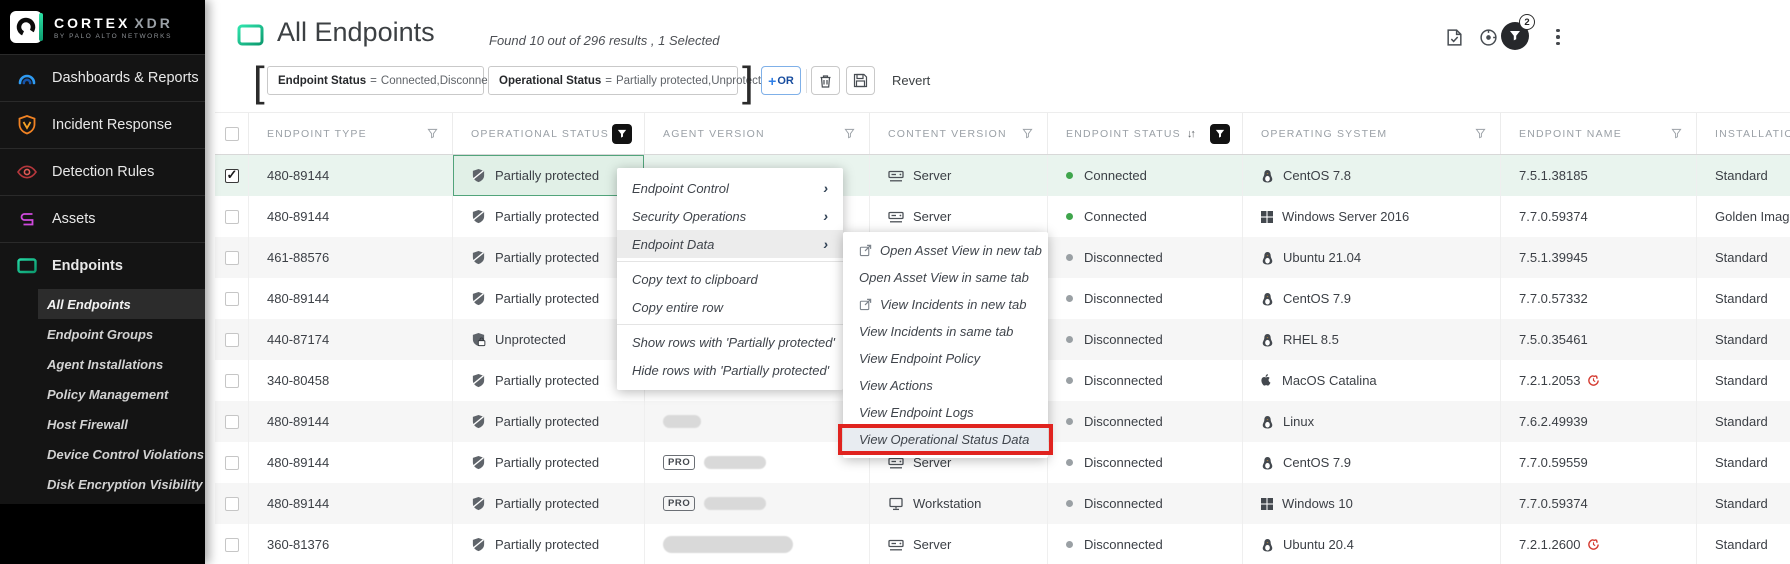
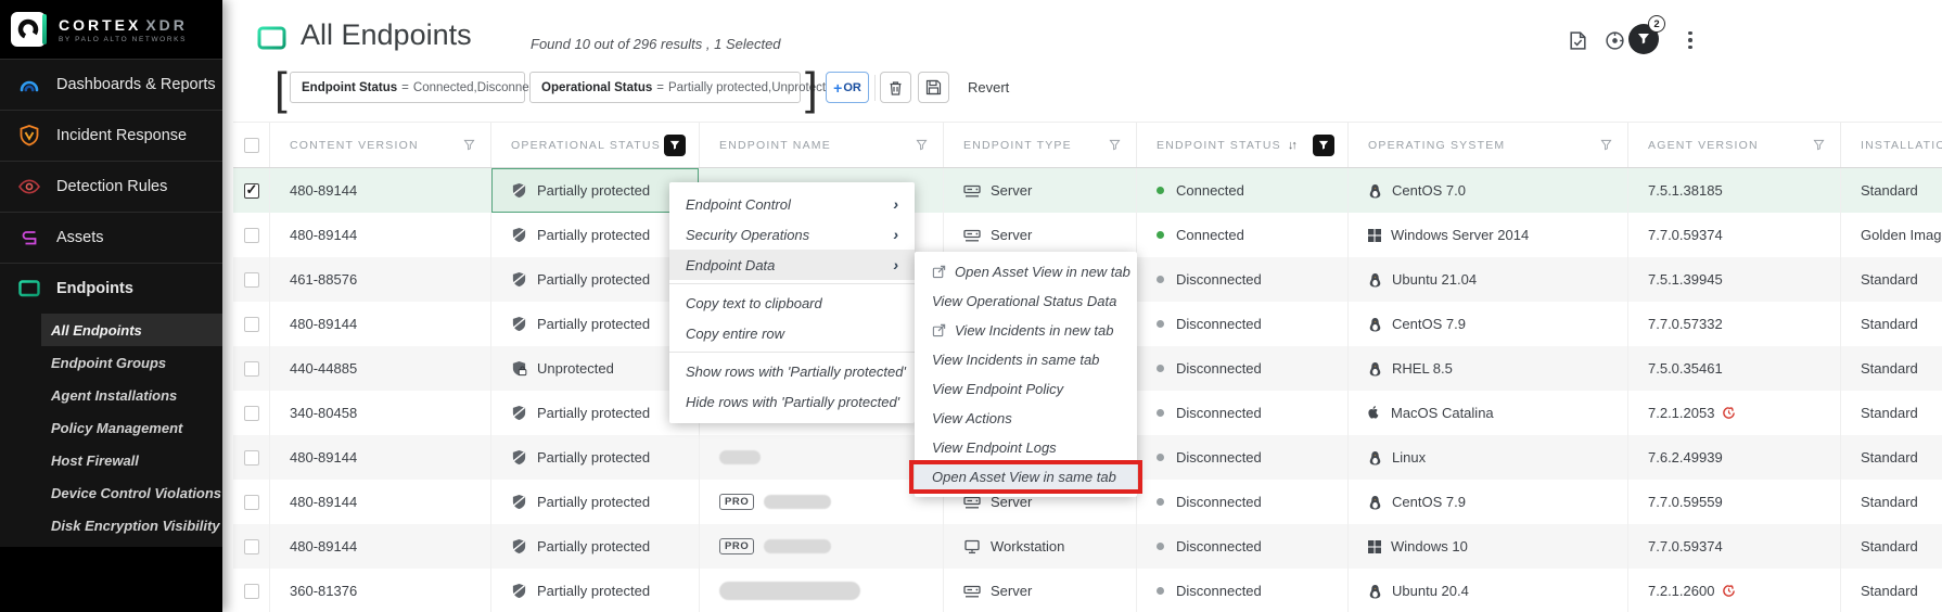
  CORTEX XDR
  Dashboards & Reports
  Incident Response
  Detection Rules
  Assets
  Endpoints
  All Endpoints
  Endpoint Groups
  Agent Installations
  Policy Management
  Host Firewall
  Device Control Violations
  Disk Encryption Visibility
  All Endpoints
  Found 10 out of 296 results , 1 Selected
  2
  [
  Endpoint Status
  =
  Connected,Disconne
  Operational Status
  =
  Partially protected,Unprotect
  ]
  +
  OR
  Revert
- ENDPOINT TYPE
+ CONTENT VERSION
  OPERATIONAL STATUS
- AGENT VERSION
+ ENDPOINT NAME
- CONTENT VERSION
+ ENDPOINT TYPE
  ENDPOINT STATUS
  ↓↑
  OPERATING SYSTEM
- ENDPOINT NAME
+ AGENT VERSION
  INSTALLATIO
  480-89144
  Partially protected
  Server
  Connected
- CentOS 7.8
+ CentOS 7.0
  7.5.1.38185
  Standard
  480-89144
  Partially protected
  Server
  Connected
- Windows Server 2016
+ Windows Server 2014
  7.7.0.59374
  Golden Imag
  461-88576
  Partially protected
  Disconnected
  Ubuntu 21.04
  7.5.1.39945
  Standard
  480-89144
  Partially protected
  Disconnected
  CentOS 7.9
  7.7.0.57332
  Standard
- 440-87174
+ 440-44885
  Unprotected
  Disconnected
  RHEL 8.5
  7.5.0.35461
  Standard
  340-80458
  Partially protected
  Disconnected
  MacOS Catalina
  7.2.1.2053
  Standard
  480-89144
  Partially protected
  Disconnected
  Linux
  7.6.2.49939
  Standard
  480-89144
  Partially protected
  PRO
  Server
  Disconnected
  CentOS 7.9
  7.7.0.59559
  Standard
  480-89144
  Partially protected
  PRO
  Workstation
  Disconnected
  Windows 10
  7.7.0.59374
  Standard
  360-81376
  Partially protected
  Server
  Disconnected
  Ubuntu 20.4
  7.2.1.2600
  Standard
  Endpoint Control
  ›
  Security Operations
  ›
  Endpoint Data
  ›
  Copy text to clipboard
  Copy entire row
  Show rows with 'Partially protected'
  Hide rows with 'Partially protected'
  Open Asset View in new tab
- Open Asset View in same tab
+ View Operational Status Data
  View Incidents in new tab
  View Incidents in same tab
  View Endpoint Policy
  View Actions
  View Endpoint Logs
- View Operational Status Data
+ Open Asset View in same tab
